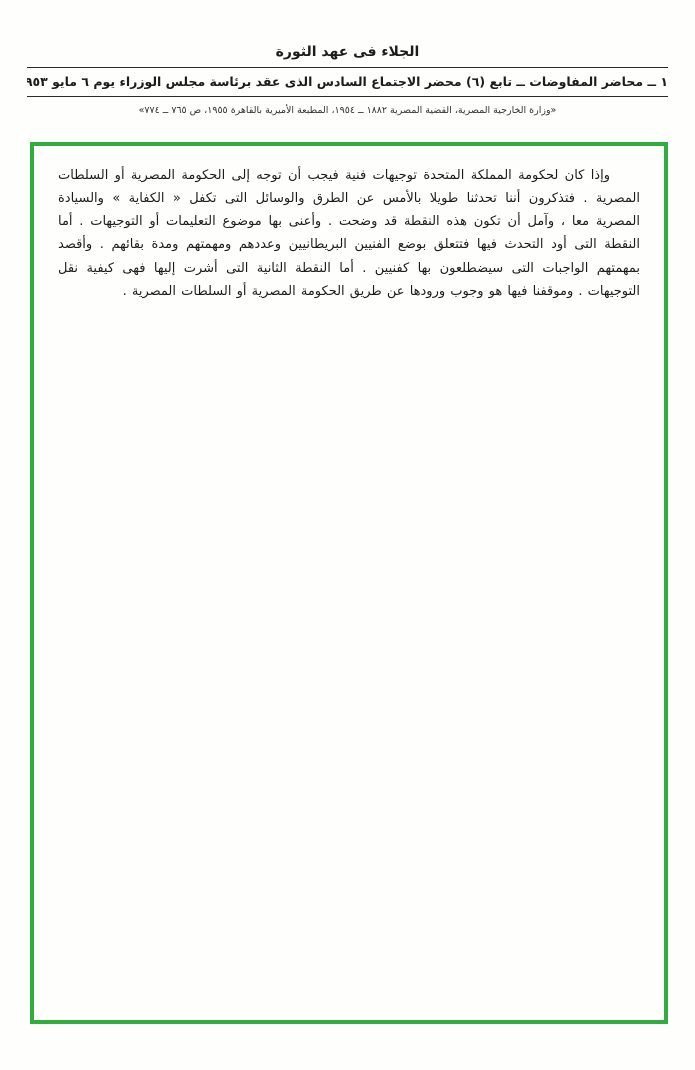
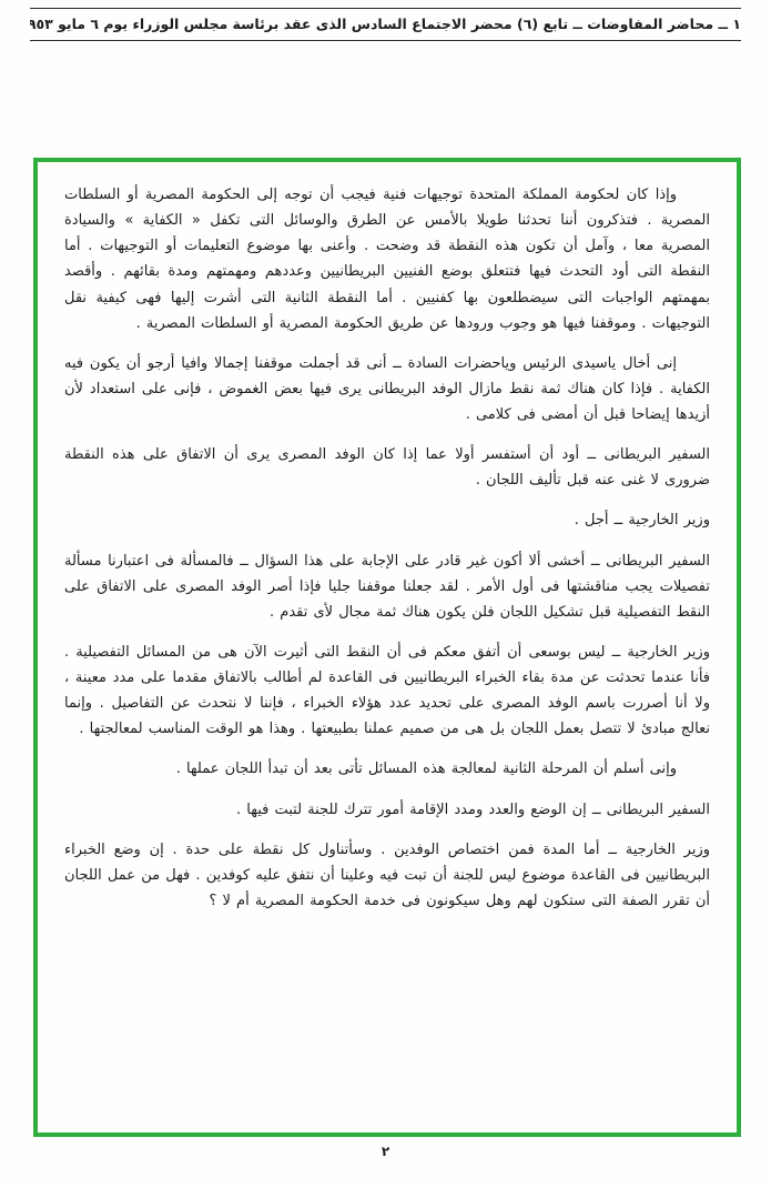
- الجلاء فى عهد الثورة
  ١ ــ محاضر المفاوضات ــ تابع (٦) محضر الاجتماع السادس الذى عقد برئاسة مجلس الوزراء يوم ٦ مايو ٩٥٣
- «وزارة الخارجية المصرية، القضية المصرية ١٨٨٢ ــ ١٩٥٤، المطبعة الأميرية بالقاهرة ١٩٥٥، ص ٧٦٥ ــ ٧٧٤»
  وإذا كان لحكومة المملكة المتحدة توجيهات فنية فيجب أن توجه إلى الحكومة المصرية أو السلطات المصرية . فتذكرون أننا تحدثنا طويلا بالأمس عن الطرق والوسائل التى تكفل « الكفاية » والسيادة المصرية معا ، وآمل أن تكون هذه النقطة قد وضحت . وأعنى بها موضوع التعليمات أو التوجيهات . أما النقطة التى أود التحدث فيها فتتعلق بوضع الفنيين البريطانيين وعددهم ومهمتهم ومدة بقائهم . وأقصد بمهمتهم الواجبات التى سيضطلعون بها كفنيين . أما النقطة الثانية التى أشرت إليها فهى كيفية نقل التوجيهات . وموقفنا فيها هو وجوب ورودها عن طريق الحكومة المصرية أو السلطات المصرية .
+ إنى أخال ياسيدى الرئيس وياحضرات السادة ــ أنى قد أجملت موقفنا إجمالا وافيا أرجو أن يكون فيه الكفاية . فإذا كان هناك ثمة نقط مازال الوفد البريطانى يرى فيها بعض الغموض ، فإنى على استعداد لأن أزيدها إيضاحا قبل أن أمضى فى كلامى .
+ السفير البريطانى ــ أود أن أستفسر أولا عما إذا كان الوفد المصرى يرى أن الاتفاق على هذه النقطة ضرورى لا غنى عنه قبل تأليف اللجان .
+ وزير الخارجية ــ أجل .
+ السفير البريطانى ــ أخشى ألا أكون غير قادر على الإجابة على هذا السؤال ــ فالمسألة فى اعتبارنا مسألة تفصيلات يجب مناقشتها فى أول الأمر . لقد جعلنا موقفنا جليا فإذا أصر الوفد المصرى على الاتفاق على النقط التفصيلية قبل تشكيل اللجان فلن يكون هناك ثمة مجال لأى تقدم .
+ وزير الخارجية ــ ليس بوسعى أن أتفق معكم فى أن النقط التى أثيرت الآن هى من المسائل التفصيلية . فأنا عندما تحدثت عن مدة بقاء الخبراء البريطانيين فى القاعدة لم أطالب بالاتفاق مقدما على مدد معينة ، ولا أنا أصررت باسم الوفد المصرى على تحديد عدد هؤلاء الخبراء ، فإننا لا نتحدث عن التفاصيل . وإنما نعالج مبادئ لا تتصل بعمل اللجان بل هى من صميم عملنا بطبيعتها . وهذا هو الوقت المناسب لمعالجتها .
+ وإنى أسلم أن المرحلة الثانية لمعالجة هذه المسائل تأتى بعد أن تبدأ اللجان عملها .
+ السفير البريطانى ــ إن الوضع والعدد ومدد الإقامة أمور تترك للجنة لتبت فيها .
+ وزير الخارجية ــ أما المدة فمن اختصاص الوفدين . وسأتناول كل نقطة على حدة . إن وضع الخبراء البريطانيين فى القاعدة موضوع ليس للجنة أن تبت فيه وعلينا أن نتفق عليه كوفدين . فهل من عمل اللجان أن تقرر الصفة التى ستكون لهم وهل سيكونون فى خدمة الحكومة المصرية أم لا ؟
+ ٢
